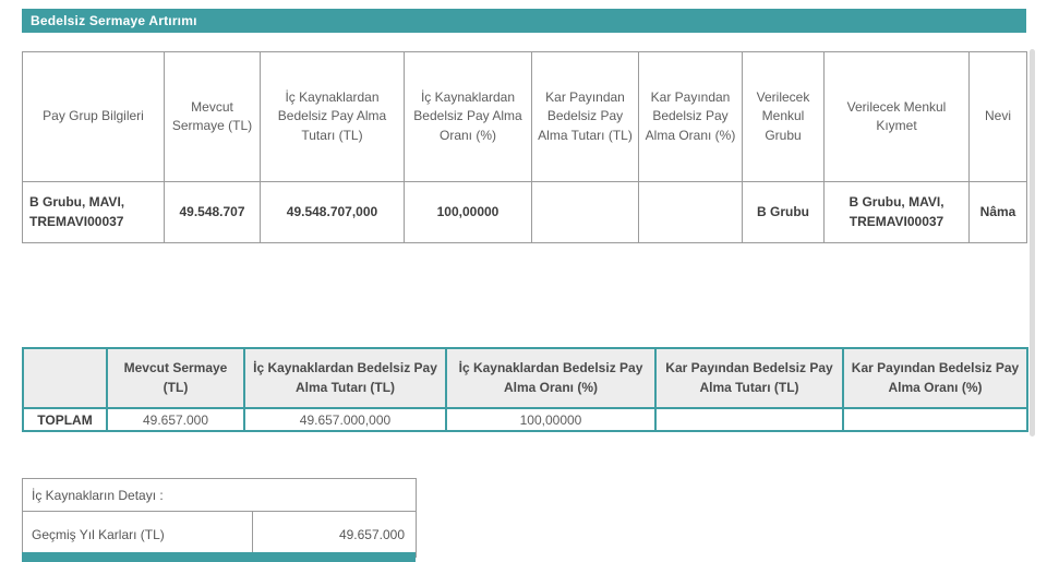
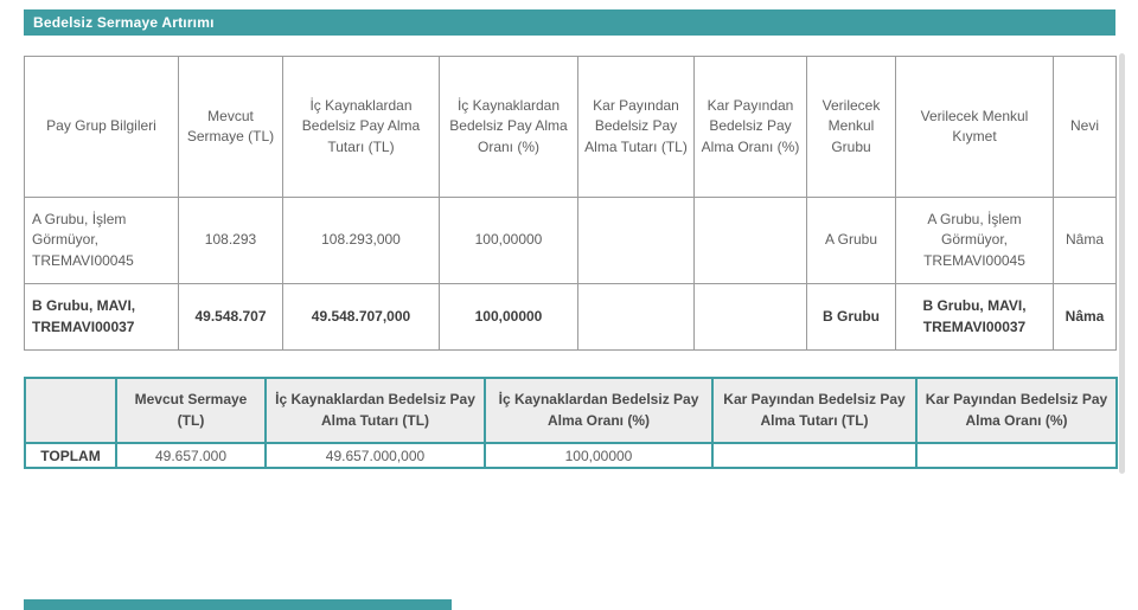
  Bedelsiz Sermaye Artırımı
  Pay Grup Bilgileri	Mevcut Sermaye (TL)	İç Kaynaklardan Bedelsiz Pay Alma Tutarı (TL)	İç Kaynaklardan Bedelsiz Pay Alma Oranı (%)	Kar Payından Bedelsiz Pay Alma Tutarı (TL)	Kar Payından Bedelsiz Pay Alma Oranı (%)	Verilecek Menkul Grubu	Verilecek Menkul Kıymet	Nevi
+ A Grubu, İşlem Görmüyor, TREMAVI00045	108.293	108.293,000	100,00000			A Grubu	A Grubu, İşlem Görmüyor, TREMAVI00045	Nâma
  B Grubu, MAVI, TREMAVI00037	49.548.707	49.548.707,000	100,00000			B Grubu	B Grubu, MAVI, TREMAVI00037	Nâma
  	Mevcut Sermaye (TL)	İç Kaynaklardan Bedelsiz Pay Alma Tutarı (TL)	İç Kaynaklardan Bedelsiz Pay Alma Oranı (%)	Kar Payından Bedelsiz Pay Alma Tutarı (TL)	Kar Payından Bedelsiz Pay Alma Oranı (%)
  TOPLAM	49.657.000	49.657.000,000	100,00000
- İç Kaynakların Detayı :
- Geçmiş Yıl Karları (TL)	49.657.000
